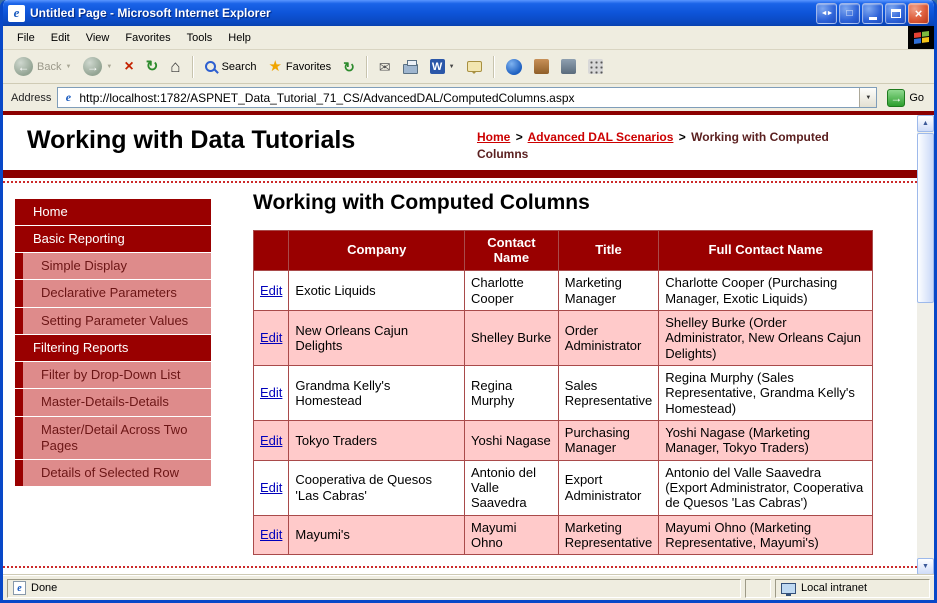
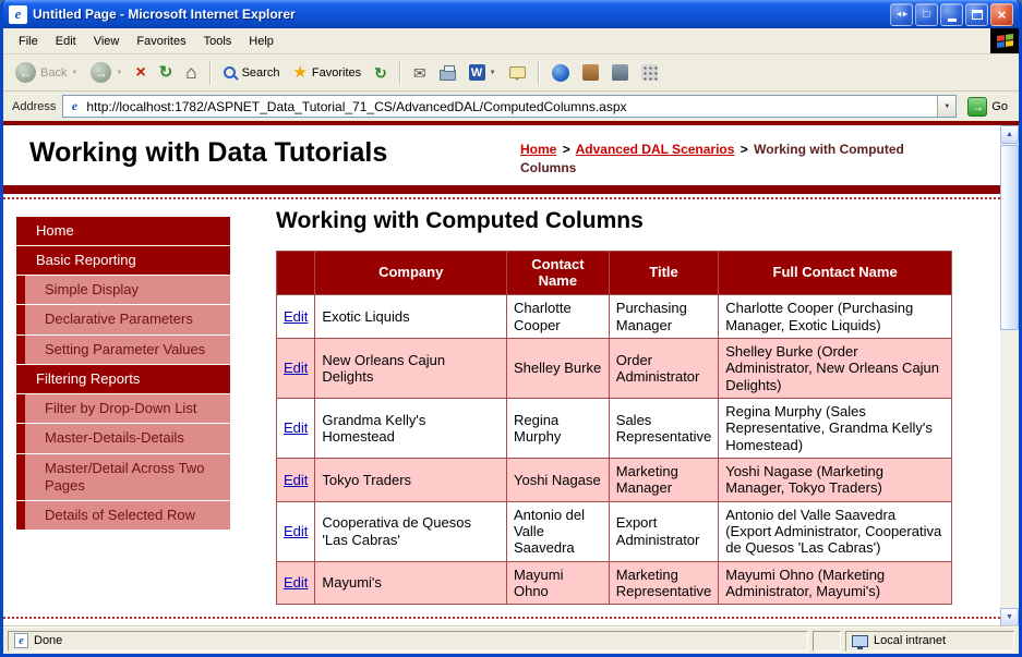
  e
  Untitled Page - Microsoft Internet Explorer
  □
  ×
  File
  Edit
  View
  Favorites
  Tools
  Help
  ←
  Back
  →
  ×
  ↻
  ⌂
  Search
  ★
  Favorites
  ↻
  ✉
  W
  Address
  e
  http://localhost:1782/ASPNET_Data_Tutorial_71_CS/AdvancedDAL/ComputedColumns.aspx
  →
  Go
  Working with Data Tutorials
  Home > Advanced DAL Scenarios > Working with Computed Columns
  Home
  Basic Reporting
  Simple Display
  Declarative Parameters
  Setting Parameter Values
  Filtering Reports
  Filter by Drop-Down List
  Master-Details-Details
  Master/Detail Across Two Pages
  Details of Selected Row
  Working with Computed Columns
  	Company	Contact Name	Title	Full Contact Name
- Edit	Exotic Liquids	Charlotte Cooper	Marketing Manager	Charlotte Cooper (Purchasing Manager, Exotic Liquids)
+ Edit	Exotic Liquids	Charlotte Cooper	Purchasing Manager	Charlotte Cooper (Purchasing Manager, Exotic Liquids)
  Edit	New Orleans Cajun Delights	Shelley Burke	Order Administrator	Shelley Burke (Order Administrator, New Orleans Cajun Delights)
  Edit	Grandma Kelly's Homestead	Regina Murphy	Sales Representative	Regina Murphy (Sales Representative, Grandma Kelly's Homestead)
- Edit	Tokyo Traders	Yoshi Nagase	Purchasing Manager	Yoshi Nagase (Marketing Manager, Tokyo Traders)
+ Edit	Tokyo Traders	Yoshi Nagase	Marketing Manager	Yoshi Nagase (Marketing Manager, Tokyo Traders)
  Edit	Cooperativa de Quesos 'Las Cabras'	Antonio del Valle Saavedra	Export Administrator	Antonio del Valle Saavedra (Export Administrator, Cooperativa de Quesos 'Las Cabras')
- Edit	Mayumi's	Mayumi Ohno	Marketing Representative	Mayumi Ohno (Marketing Representative, Mayumi's)
+ Edit	Mayumi's	Mayumi Ohno	Marketing Representative	Mayumi Ohno (Marketing Administrator, Mayumi's)
  e
  Done
  Local intranet
